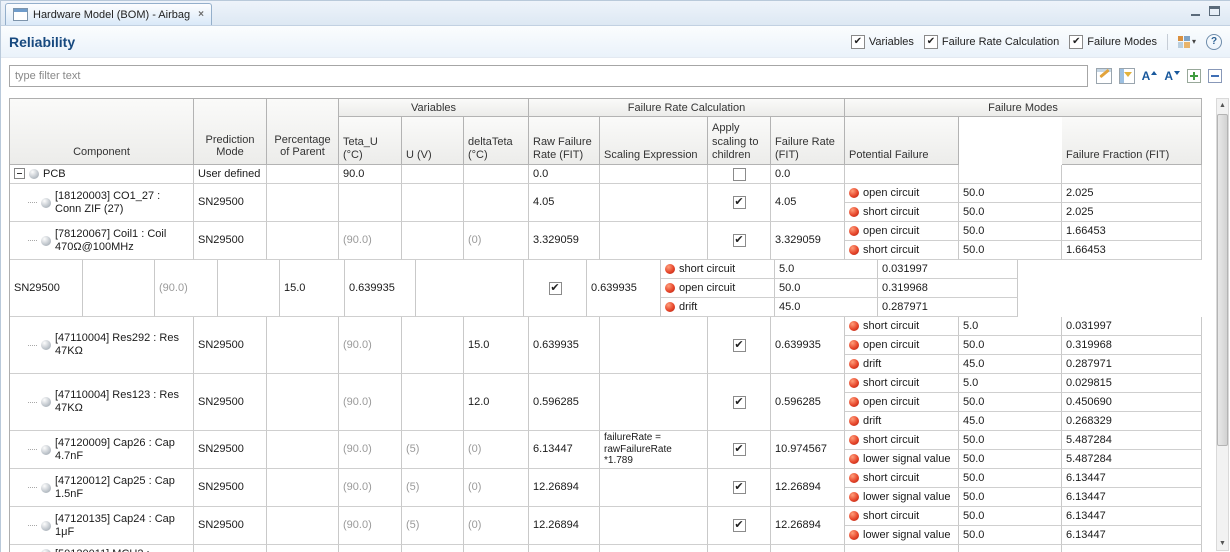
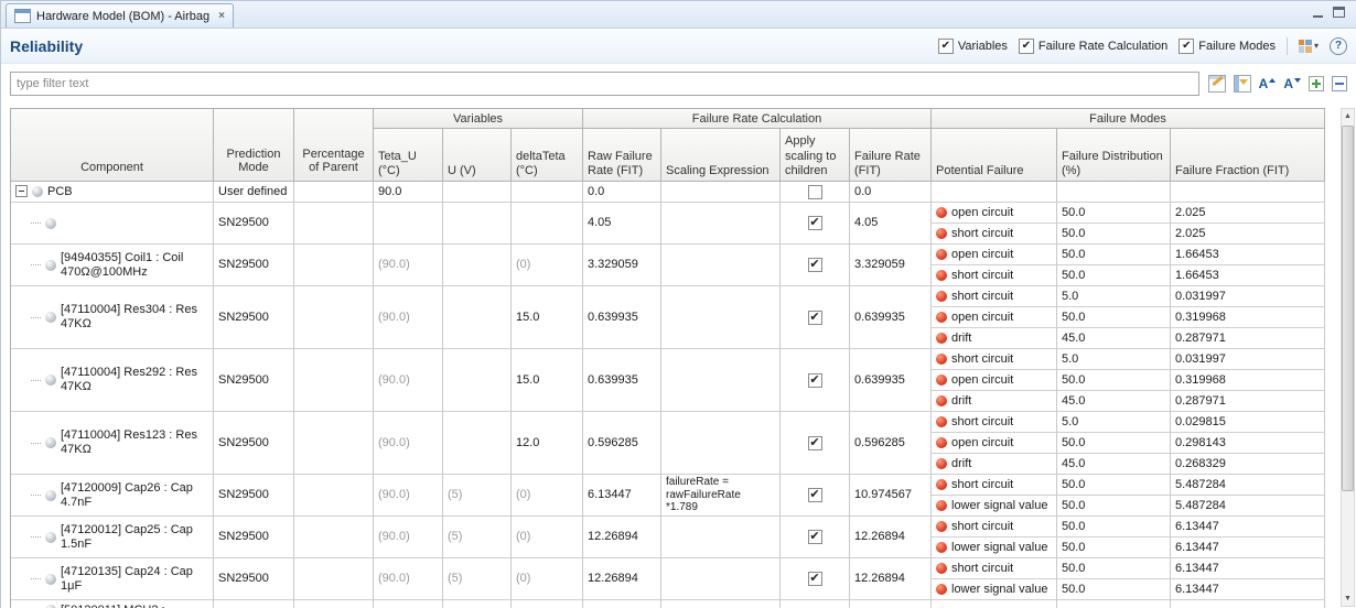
  Hardware Model (BOM) - Airbag
  ×
  Reliability
  ✔
  Variables
  ✔
  Failure Rate Calculation
  ✔
  Failure Modes
  ▾
  ?
  type filter text
  A
  A
  Component
  Prediction Mode
  Percentage of Parent
  Variables
  Failure Rate Calculation
  Failure Modes
  Teta_U (°C)
  U (V)
  deltaTeta (°C)
  Raw Failure Rate (FIT)
  Scaling Expression
  Apply scaling to children
  Failure Rate (FIT)
  Potential Failure
+ Failure Distribution (%)
  Failure Fraction (FIT)
  PCB
  User defined
  90.0
  0.0
  0.0
- [18120003] CO1_27 : Conn ZIF (27)
  SN29500
  4.05
  ✔
  4.05
  open circuit
  50.0
  2.025
  short circuit
  50.0
  2.025
- [78120067] Coil1 : Coil 470Ω@100MHz
+ [94940355] Coil1 : Coil 470Ω@100MHz
  SN29500
  (90.0)
  (0)
  3.329059
  ✔
  3.329059
  open circuit
  50.0
  1.66453
  short circuit
  50.0
  1.66453
+ [47110004] Res304 : Res 47KΩ
  SN29500
  (90.0)
  15.0
  0.639935
  ✔
  0.639935
  short circuit
  5.0
  0.031997
  open circuit
  50.0
  0.319968
  drift
  45.0
  0.287971
  [47110004] Res292 : Res 47KΩ
  SN29500
  (90.0)
  15.0
  0.639935
  ✔
  0.639935
  short circuit
  5.0
  0.031997
  open circuit
  50.0
  0.319968
  drift
  45.0
  0.287971
  [47110004] Res123 : Res 47KΩ
  SN29500
  (90.0)
  12.0
  0.596285
  ✔
  0.596285
  short circuit
  5.0
  0.029815
  open circuit
  50.0
- 0.450690
+ 0.298143
  drift
  45.0
  0.268329
  [47120009] Cap26 : Cap 4.7nF
  SN29500
  (90.0)
  (5)
  (0)
  6.13447
  failureRate = rawFailureRate *1.789
  ✔
  10.974567
  short circuit
  50.0
  5.487284
  lower signal value
  50.0
  5.487284
  [47120012] Cap25 : Cap 1.5nF
  SN29500
  (90.0)
  (5)
  (0)
  12.26894
  ✔
  12.26894
  short circuit
  50.0
  6.13447
  lower signal value
  50.0
  6.13447
  [47120135] Cap24 : Cap 1μF
  SN29500
  (90.0)
  (5)
  (0)
  12.26894
  ✔
  12.26894
  short circuit
  50.0
  6.13447
  lower signal value
  50.0
  6.13447
